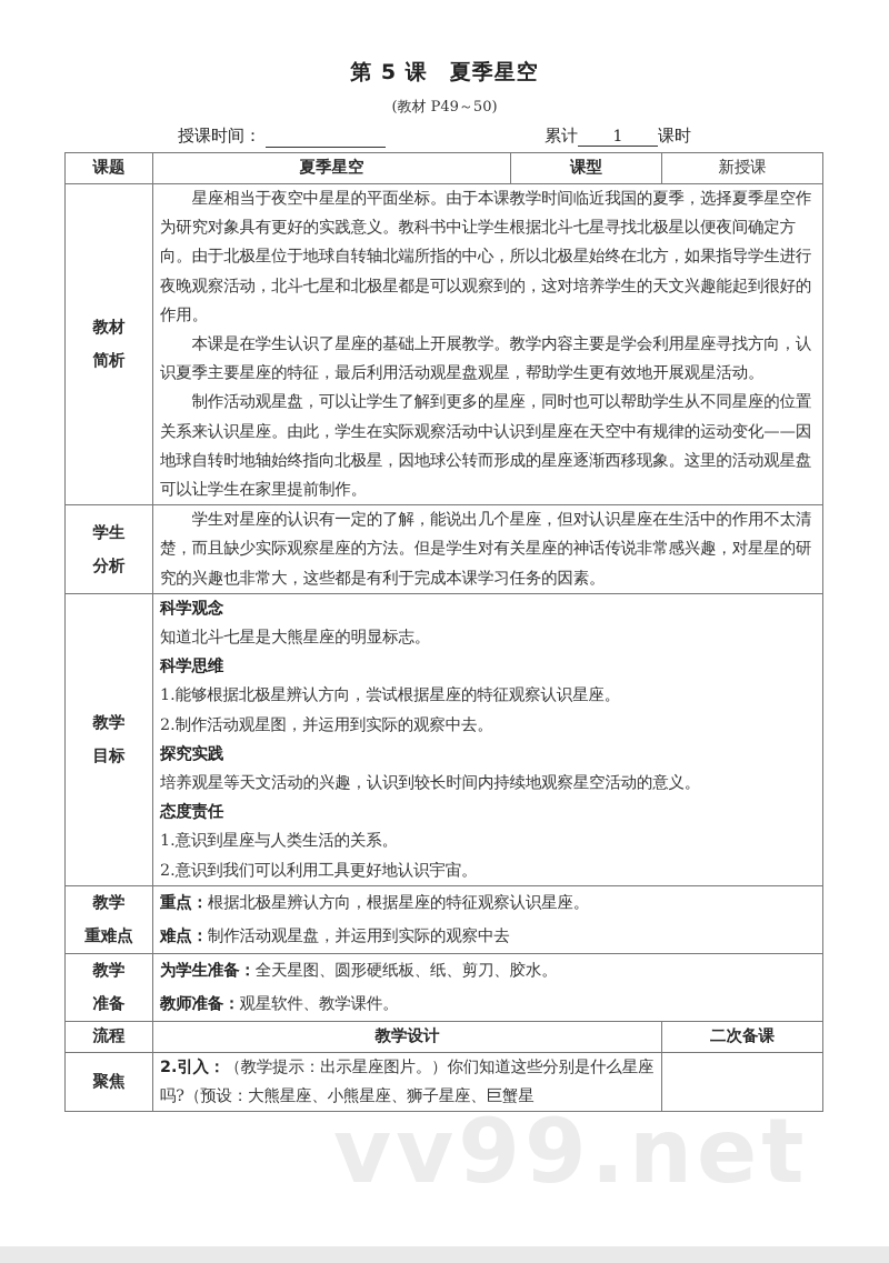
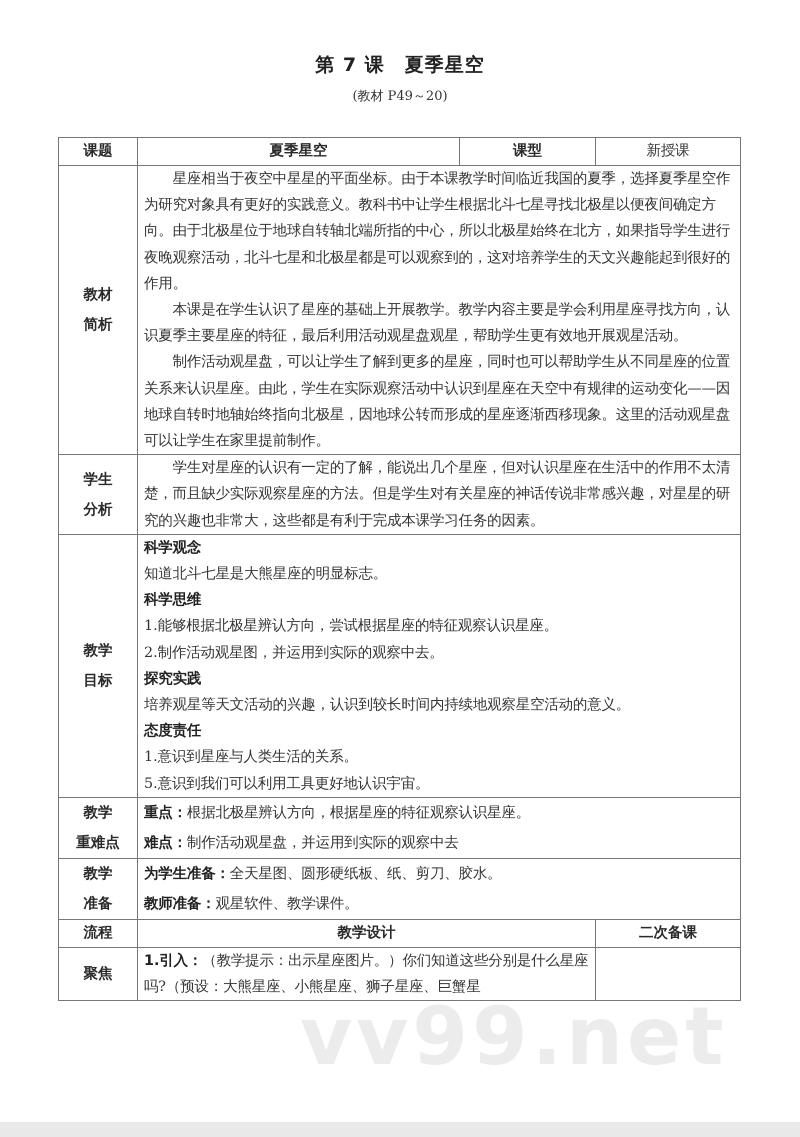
- 第 5 课 夏季星空
+ 第 7 课 夏季星空
- (教材 P49～50)
+ (教材 P49～20)
- 授课时间：
- 累计 1 课时
  课题	夏季星空	课型	新授课
  教材 简析	星座相当于夜空中星星的平面坐标。由于本课教学时间临近我国的夏季，选择夏季星空作为研究对象具有更好的实践意义。教科书中让学生根据北斗七星寻找北极星以便夜间确定方向。由于北极星位于地球自转轴北端所指的中心，所以北极星始终在北方，如果指导学生进行夜晚观察活动，北斗七星和北极星都是可以观察到的，这对培养学生的天文兴趣能起到很好的作用。 本课是在学生认识了星座的基础上开展教学。教学内容主要是学会利用星座寻找方向，认识夏季主要星座的特征，最后利用活动观星盘观星，帮助学生更有效地开展观星活动。 制作活动观星盘，可以让学生了解到更多的星座，同时也可以帮助学生从不同星座的位置关系来认识星座。由此，学生在实际观察活动中认识到星座在天空中有规律的运动变化——因地球自转时地轴始终指向北极星，因地球公转而形成的星座逐渐西移现象。这里的活动观星盘可以让学生在家里提前制作。
  学生 分析	学生对星座的认识有一定的了解，能说出几个星座，但对认识星座在生活中的作用不太清楚，而且缺少实际观察星座的方法。但是学生对有关星座的神话传说非常感兴趣，对星星的研究的兴趣也非常大，这些都是有利于完成本课学习任务的因素。
- 教学 目标	科学观念 知道北斗七星是大熊星座的明显标志。 科学思维 1.能够根据北极星辨认方向，尝试根据星座的特征观察认识星座。 2.制作活动观星图，并运用到实际的观察中去。 探究实践 培养观星等天文活动的兴趣，认识到较长时间内持续地观察星空活动的意义。 态度责任 1.意识到星座与人类生活的关系。 2.意识到我们可以利用工具更好地认识宇宙。
+ 教学 目标	科学观念 知道北斗七星是大熊星座的明显标志。 科学思维 1.能够根据北极星辨认方向，尝试根据星座的特征观察认识星座。 2.制作活动观星图，并运用到实际的观察中去。 探究实践 培养观星等天文活动的兴趣，认识到较长时间内持续地观察星空活动的意义。 态度责任 1.意识到星座与人类生活的关系。 5.意识到我们可以利用工具更好地认识宇宙。
  教学 重难点	重点：根据北极星辨认方向，根据星座的特征观察认识星座。 难点：制作活动观星盘，并运用到实际的观察中去
  教学 准备	为学生准备：全天星图、圆形硬纸板、纸、剪刀、胶水。 教师准备：观星软件、教学课件。
  流程	教学设计	二次备课
- 聚焦	2.引入：（教学提示：出示星座图片。）你们知道这些分别是什么星座吗?（预设：大熊星座、小熊星座、狮子星座、巨蟹星
+ 聚焦	1.引入：（教学提示：出示星座图片。）你们知道这些分别是什么星座吗?（预设：大熊星座、小熊星座、狮子星座、巨蟹星
  vv99.net
